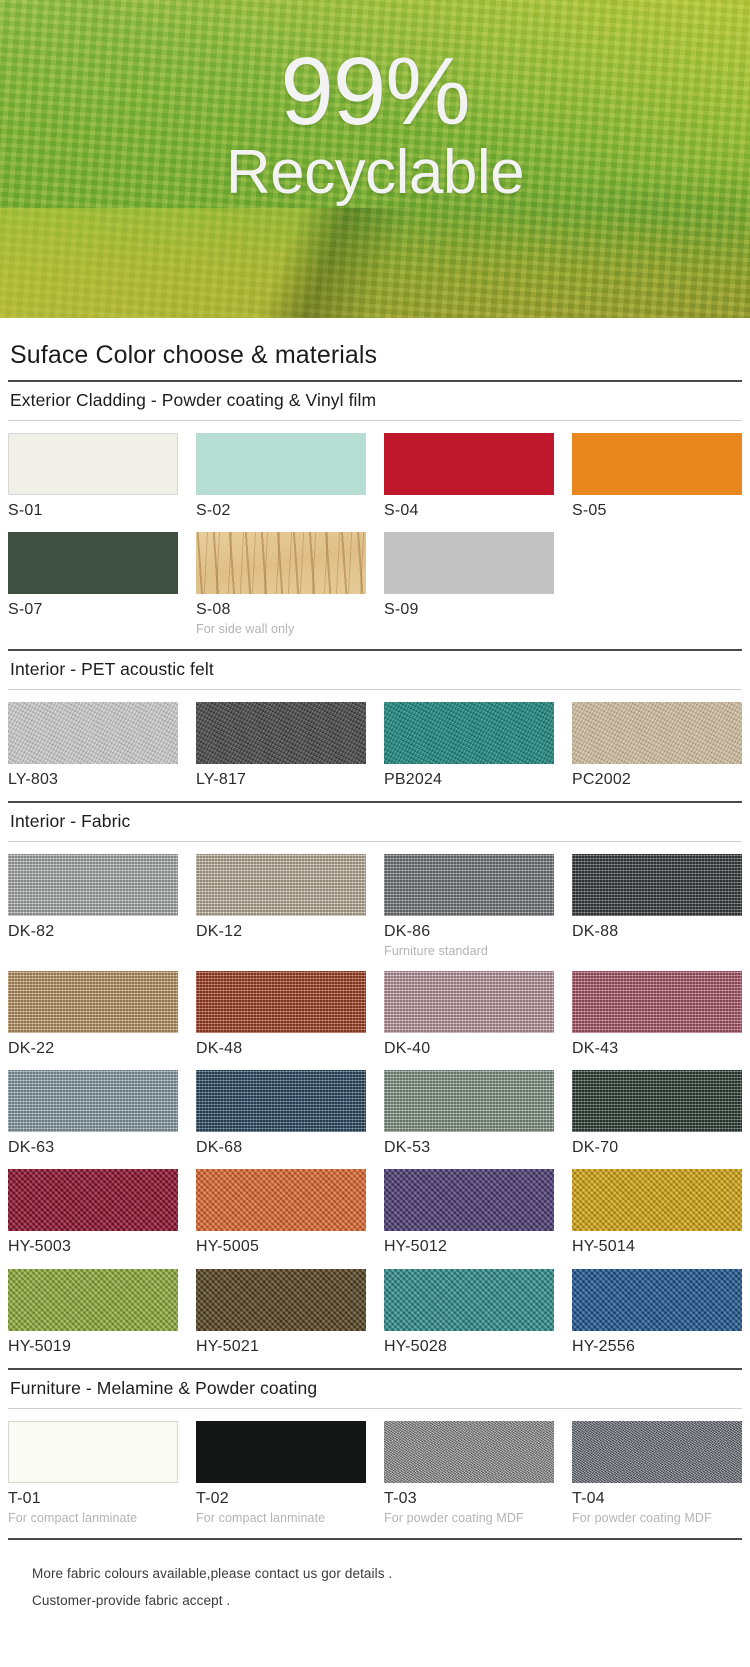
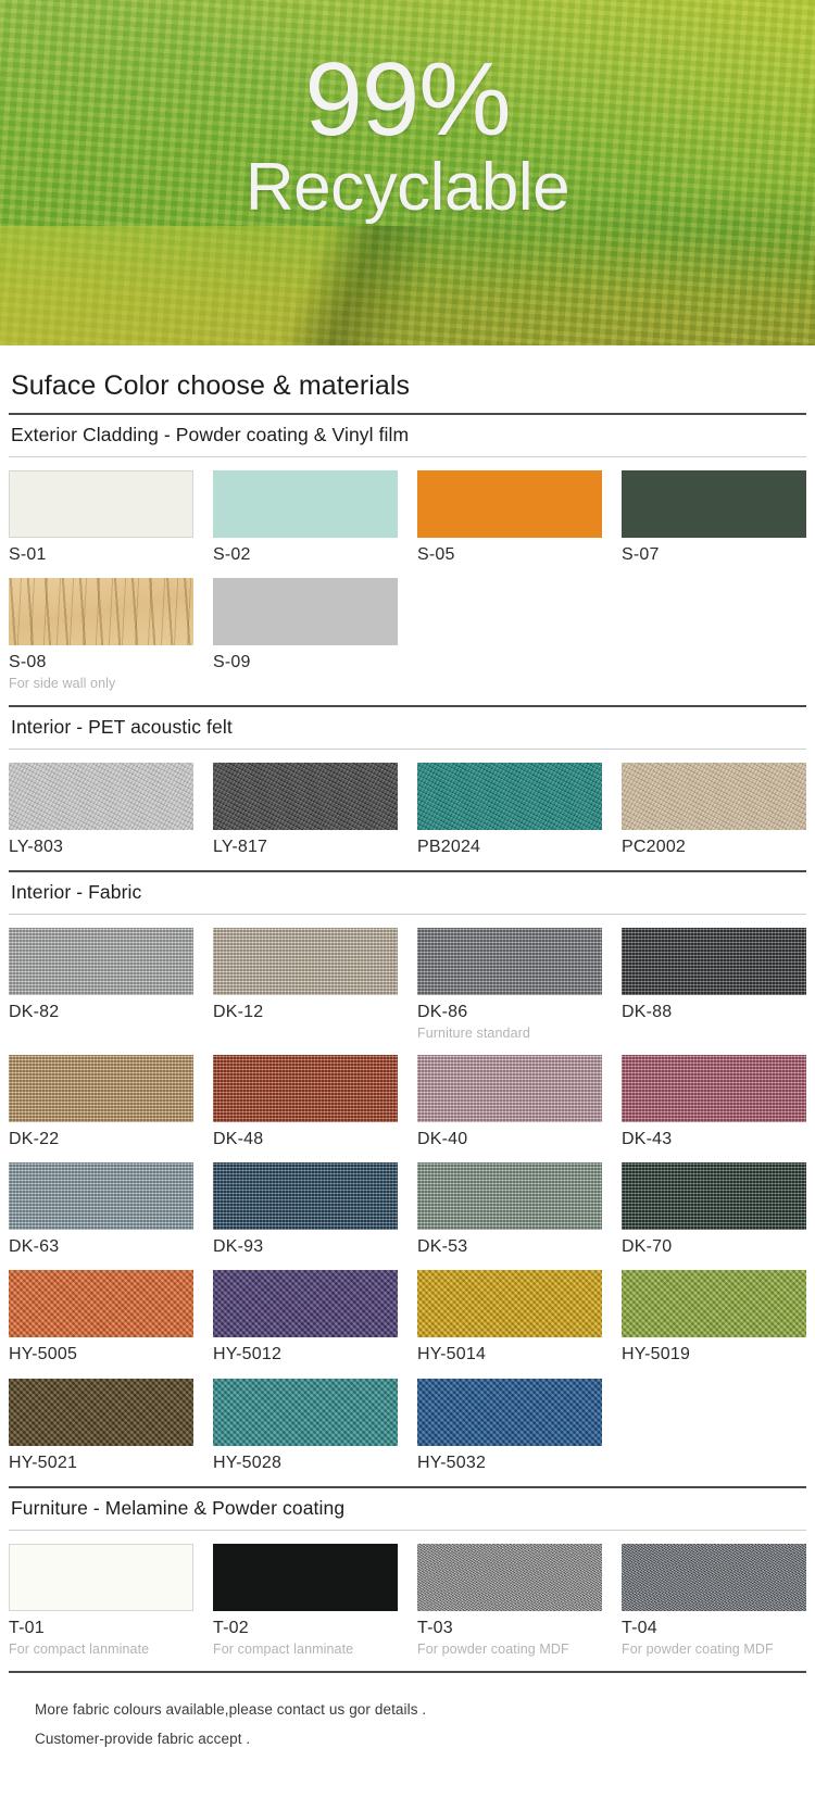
  99%
  Recyclable
  Suface Color choose & materials
  Exterior Cladding - Powder coating & Vinyl film
  S-01
  S-02
- S-04
  S-05
  S-07
  S-08
  For side wall only
  S-09
  Interior - PET acoustic felt
  LY-803
  LY-817
  PB2024
  PC2002
  Interior - Fabric
  DK-82
  DK-12
  DK-86
  Furniture standard
  DK-88
  DK-22
  DK-48
  DK-40
  DK-43
  DK-63
- DK-68
+ DK-93
  DK-53
  DK-70
- HY-5003
  HY-5005
  HY-5012
  HY-5014
  HY-5019
  HY-5021
  HY-5028
- HY-2556
+ HY-5032
  Furniture - Melamine & Powder coating
  T-01
  For compact lanminate
  T-02
  For compact lanminate
  T-03
  For powder coating MDF
  T-04
  For powder coating MDF
  More fabric colours available,please contact us gor details .
  Customer-provide fabric accept .
